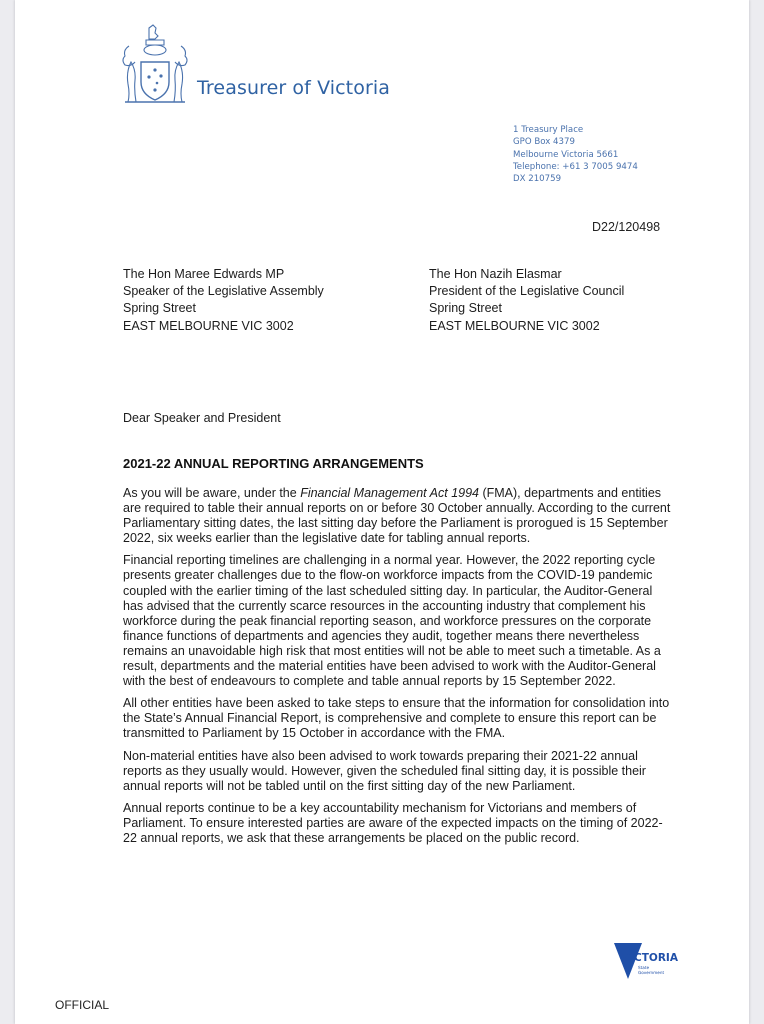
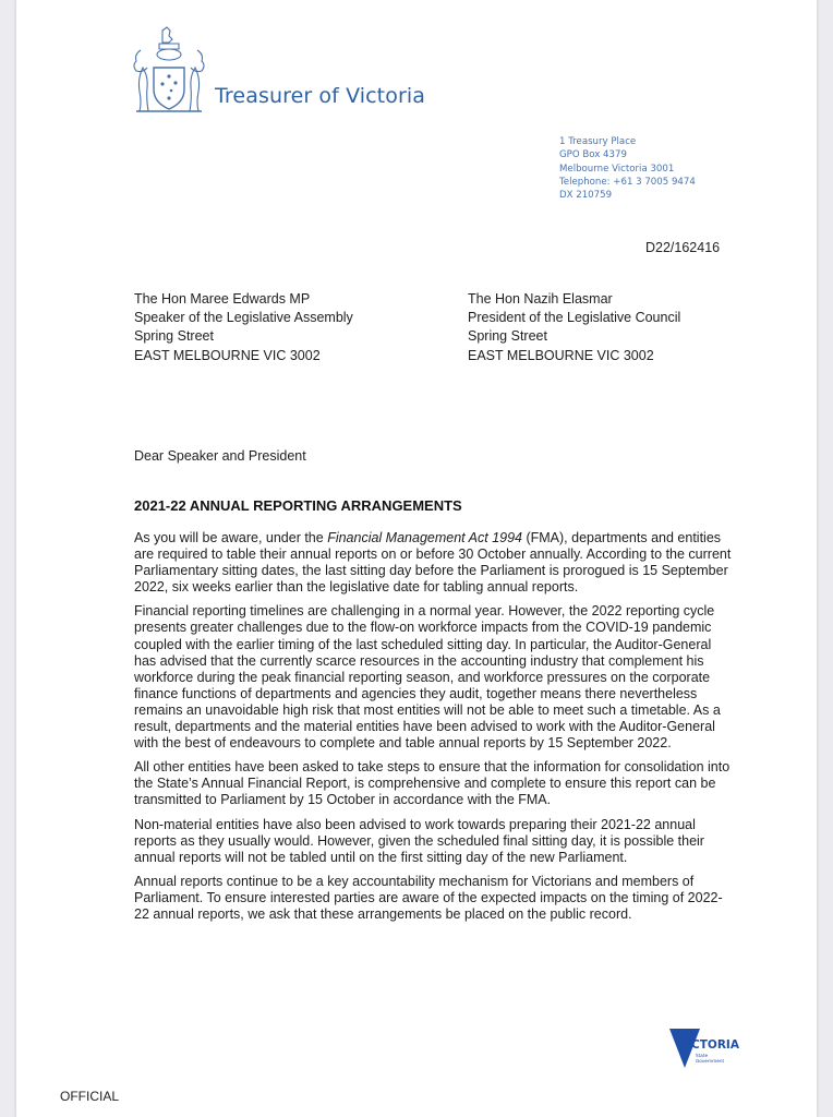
  Treasurer of Victoria
  1 Treasury Place
  GPO Box 4379
- Melbourne Victoria 5661
+ Melbourne Victoria 3001
  Telephone: +61 3 7005 9474
  DX 210759
- D22/120498
+ D22/162416
  The Hon Maree Edwards MP
  Speaker of the Legislative Assembly
  Spring Street
  EAST MELBOURNE VIC 3002
  The Hon Nazih Elasmar
  President of the Legislative Council
  Spring Street
  EAST MELBOURNE VIC 3002
  Dear Speaker and President
  2021-22 ANNUAL REPORTING ARRANGEMENTS
  As you will be aware, under the Financial Management Act 1994 (FMA), departments and entities are required to table their annual reports on or before 30 October annually. According to the current Parliamentary sitting dates, the last sitting day before the Parliament is prorogued is 15 September 2022, six weeks earlier than the legislative date for tabling annual reports.
  Financial reporting timelines are challenging in a normal year. However, the 2022 reporting cycle presents greater challenges due to the flow-on workforce impacts from the COVID-19 pandemic coupled with the earlier timing of the last scheduled sitting day. In particular, the Auditor-General has advised that the currently scarce resources in the accounting industry that complement his workforce during the peak financial reporting season, and workforce pressures on the corporate finance functions of departments and agencies they audit, together means there nevertheless remains an unavoidable high risk that most entities will not be able to meet such a timetable. As a result, departments and the material entities have been advised to work with the Auditor-General with the best of endeavours to complete and table annual reports by 15 September 2022.
  All other entities have been asked to take steps to ensure that the information for consolidation into the State’s Annual Financial Report, is comprehensive and complete to ensure this report can be transmitted to Parliament by 15 October in accordance with the FMA.
  Non-material entities have also been advised to work towards preparing their 2021-22 annual reports as they usually would. However, given the scheduled final sitting day, it is possible their annual reports will not be tabled until on the first sitting day of the new Parliament.
  Annual reports continue to be a key accountability mechanism for Victorians and members of Parliament. To ensure interested parties are aware of the expected impacts on the timing of 2022-22 annual reports, we ask that these arrangements be placed on the public record.
  VICTORIA
  OFFICIAL
